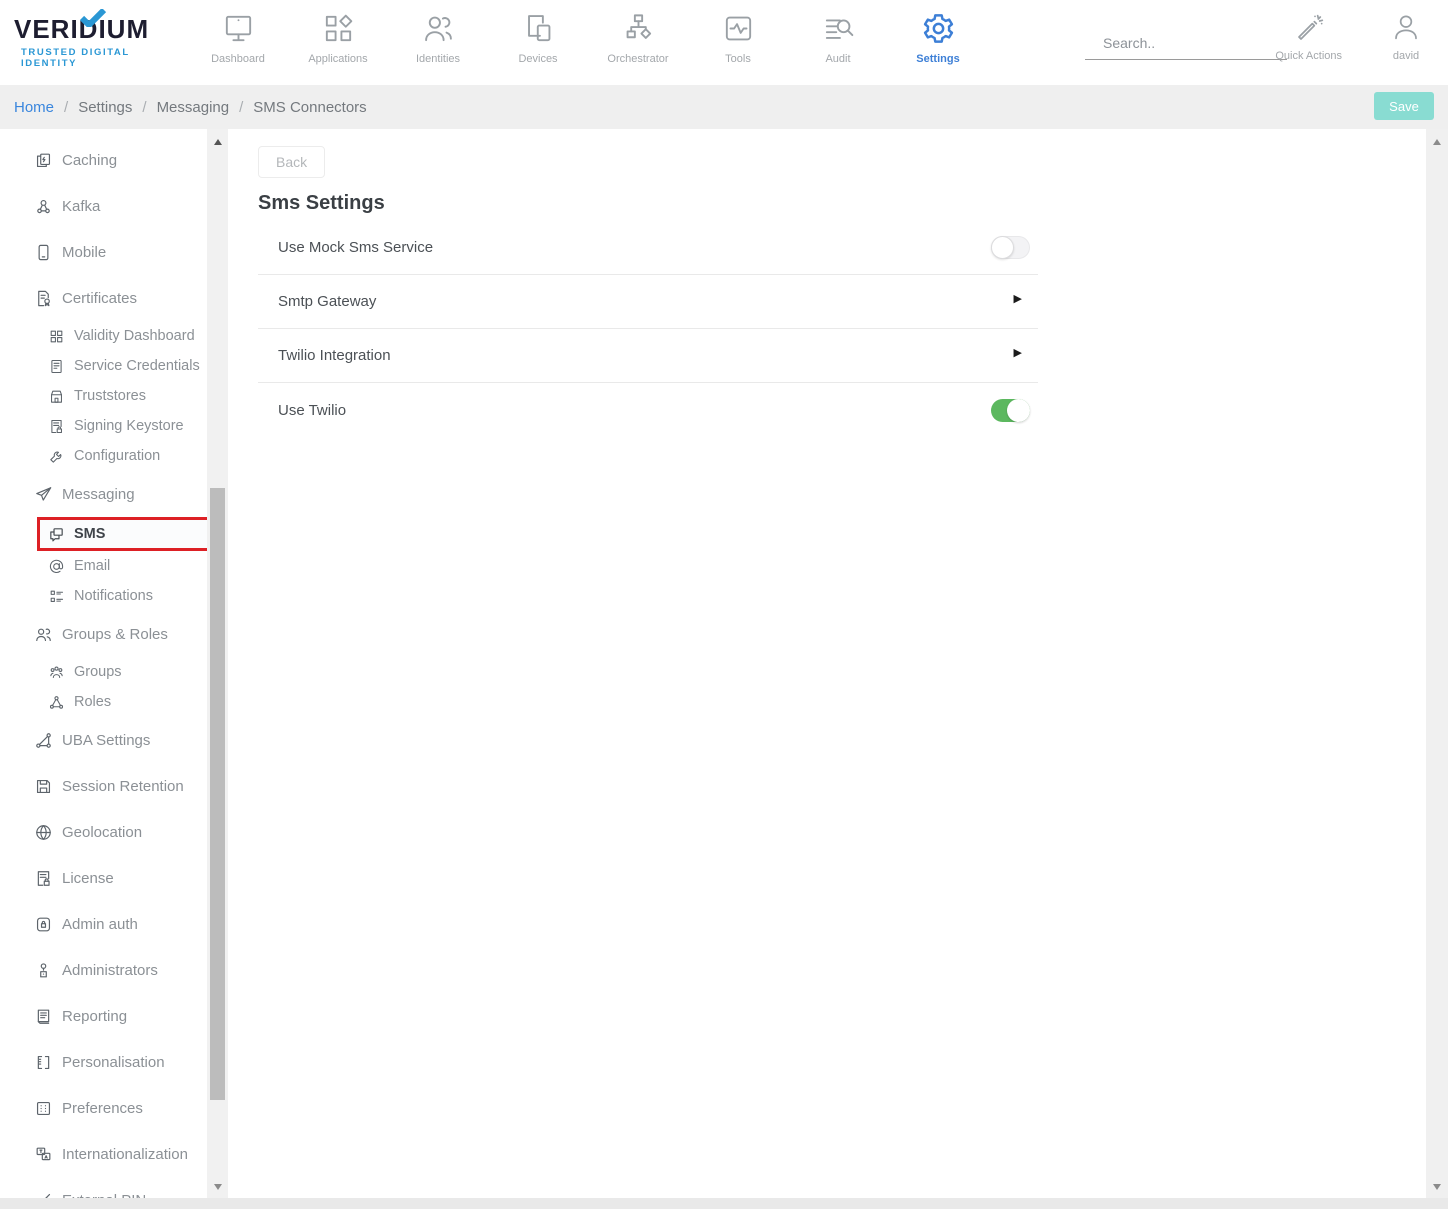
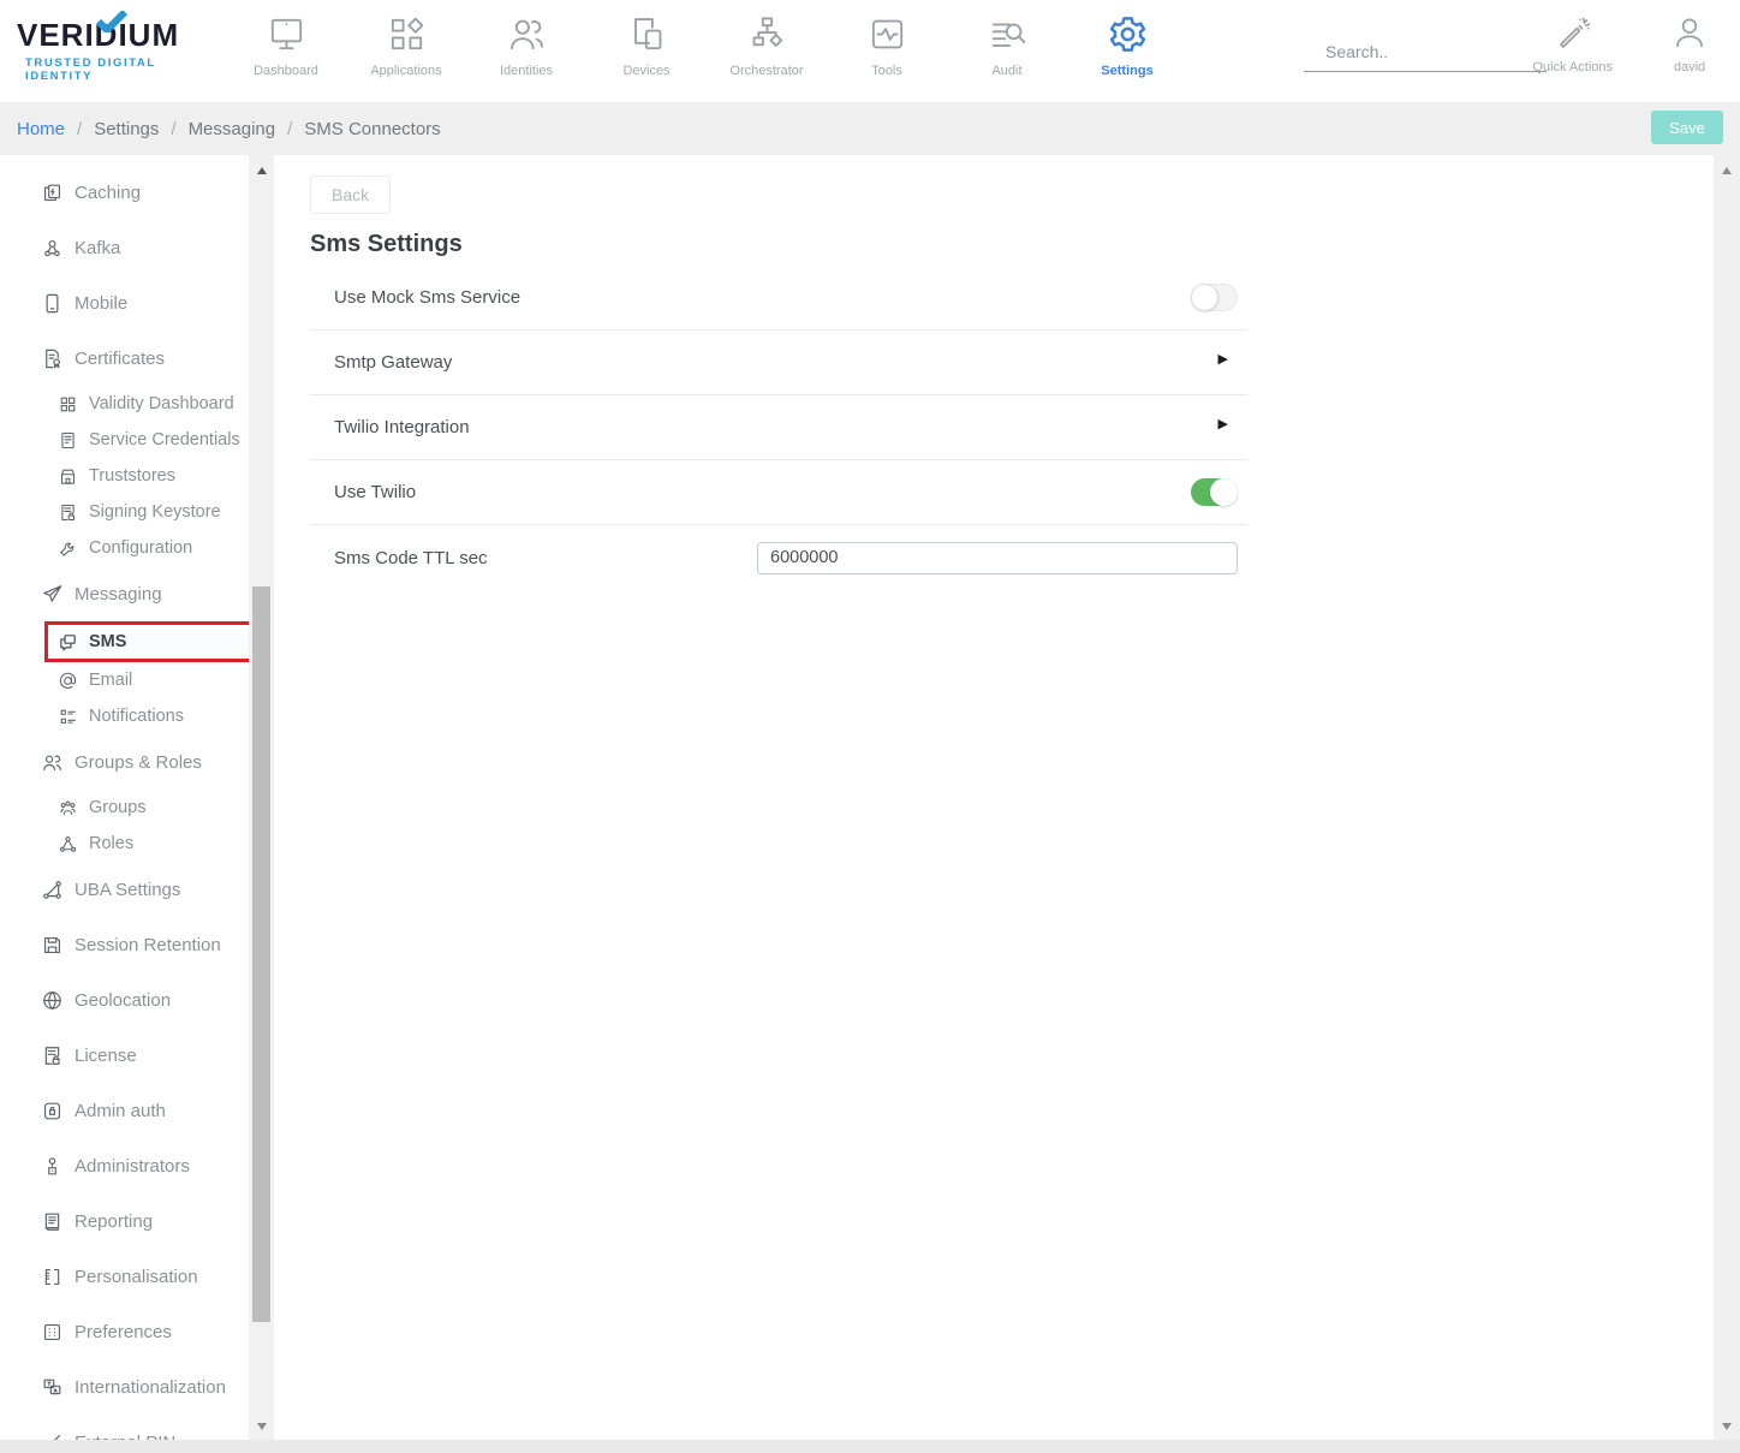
  VERIDIUM
  TRUSTED DIGITAL IDENTITY
  Dashboard
  Applications
  Identities
  Devices
  Orchestrator
  Tools
  Audit
  Settings
  Search..
  Quick Actions
  david
  Home
  /
  Settings
  /
  Messaging
  /
  SMS Connectors
  Save
  Caching
  Kafka
  Mobile
  Certificates
  Validity Dashboard
  Service Credentials
  Truststores
  Signing Keystore
  Configuration
  Messaging
  SMS
  Email
  Notifications
  Groups & Roles
  Groups
  Roles
  UBA Settings
  Session Retention
  Geolocation
  License
  Admin auth
  Administrators
  Reporting
  Personalisation
  Preferences
  Internationalization
  Back
  Sms Settings
  Use Mock Sms Service
  Smtp Gateway
  Twilio Integration
  Use Twilio
+ Sms Code TTL sec
+ 6000000
